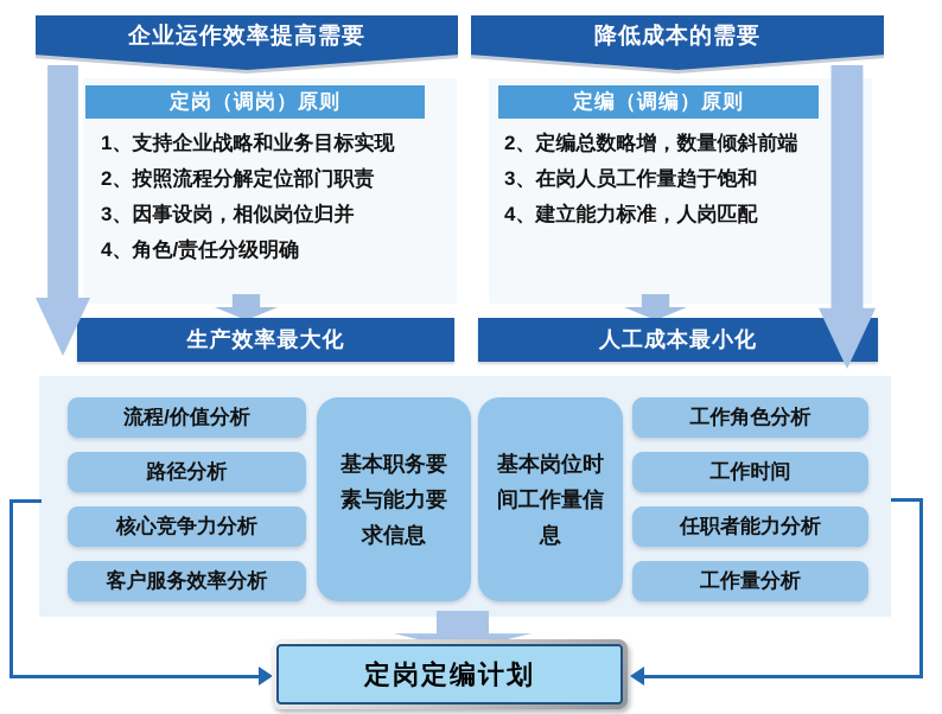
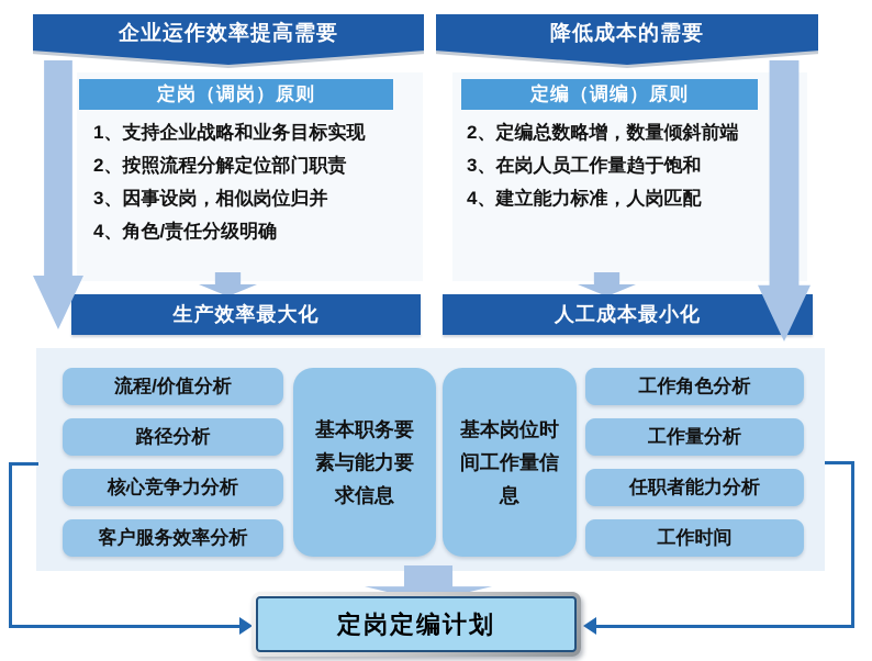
  企业运作效率提高需要
  降低成本的需要
  定岗（调岗）原则
  定编（调编）原则
  1、支持企业战略和业务目标实现
  2、按照流程分解定位部门职责
  3、因事设岗，相似岗位归并
  4、角色/责任分级明确
  2、定编总数略增，数量倾斜前端
  3、在岗人员工作量趋于饱和
  4、建立能力标准，人岗匹配
  生产效率最大化
  人工成本最小化
  流程/价值分析
  路径分析
  核心竞争力分析
  客户服务效率分析
  基本职务要素与能力要求信息
  基本岗位时间工作量信息
  工作角色分析
- 工作时间
+ 工作量分析
  任职者能力分析
- 工作量分析
+ 工作时间
  定岗定编计划
